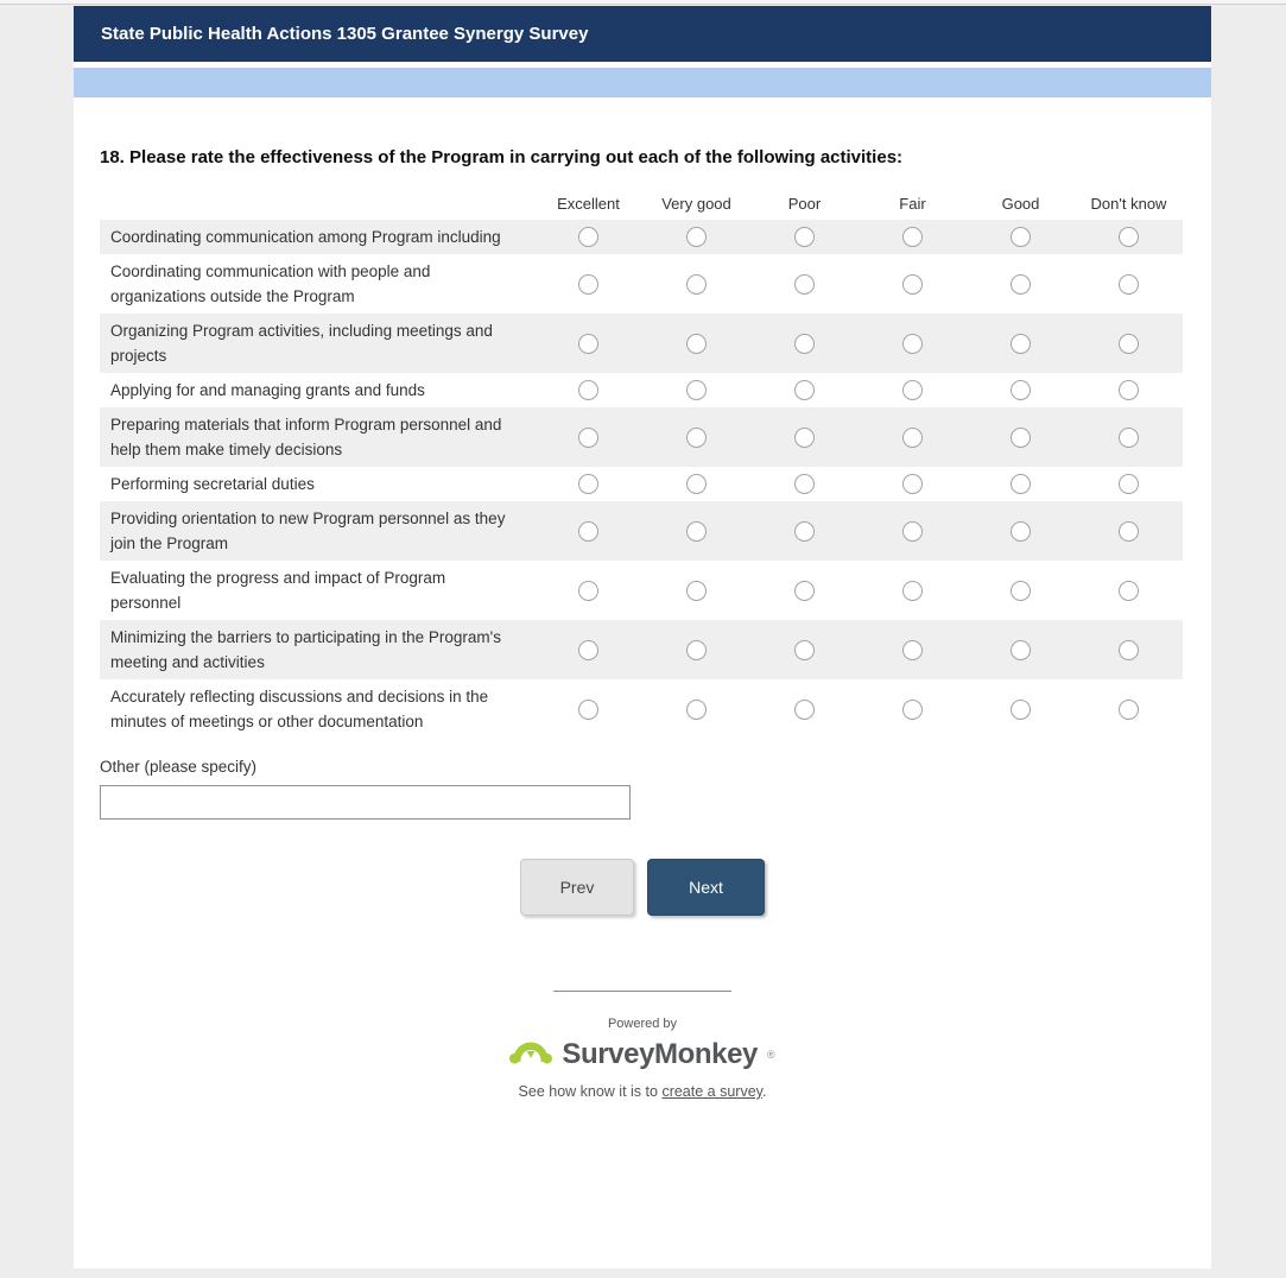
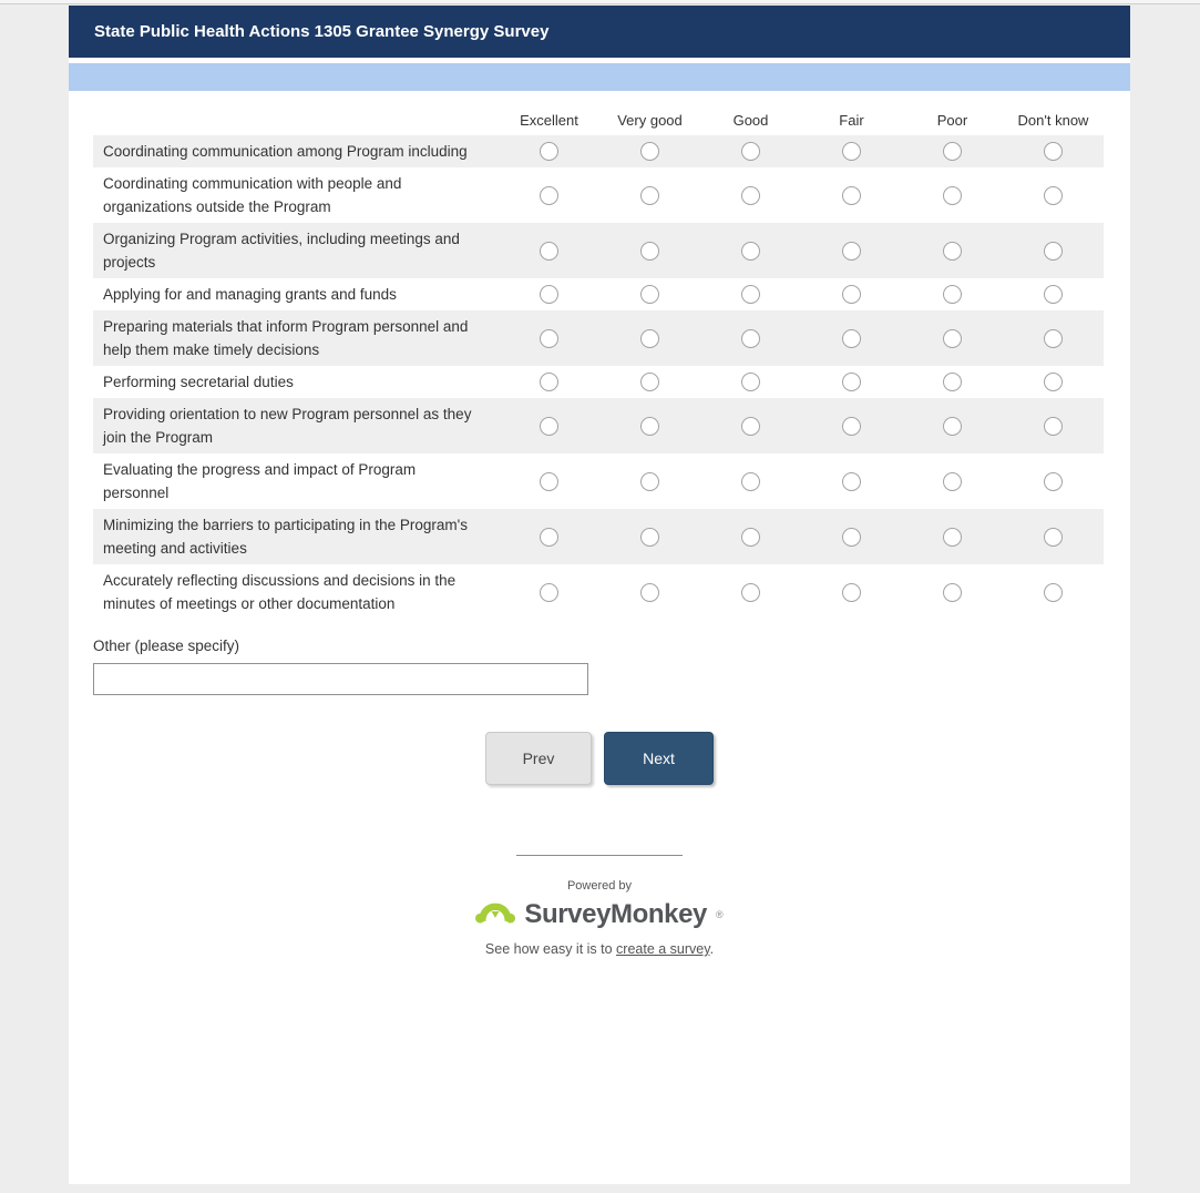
  State Public Health Actions 1305 Grantee Synergy Survey
- 18. Please rate the effectiveness of the Program in carrying out each of the following activities:
  Excellent
  Very good
- Poor
+ Good
  Fair
- Good
+ Poor
  Don't know
  Coordinating communication among Program including
  Coordinating communication with people and organizations outside the Program
  Organizing Program activities, including meetings and projects
  Applying for and managing grants and funds
  Preparing materials that inform Program personnel and help them make timely decisions
  Performing secretarial duties
  Providing orientation to new Program personnel as they join the Program
  Evaluating the progress and impact of Program personnel
  Minimizing the barriers to participating in the Program's meeting and activities
  Accurately reflecting discussions and decisions in the minutes of meetings or other documentation
  Other (please specify)
  Prev
  Next
  Powered by
  SurveyMonkey
  ®
- See how know it is to create a survey.
+ See how easy it is to create a survey.
